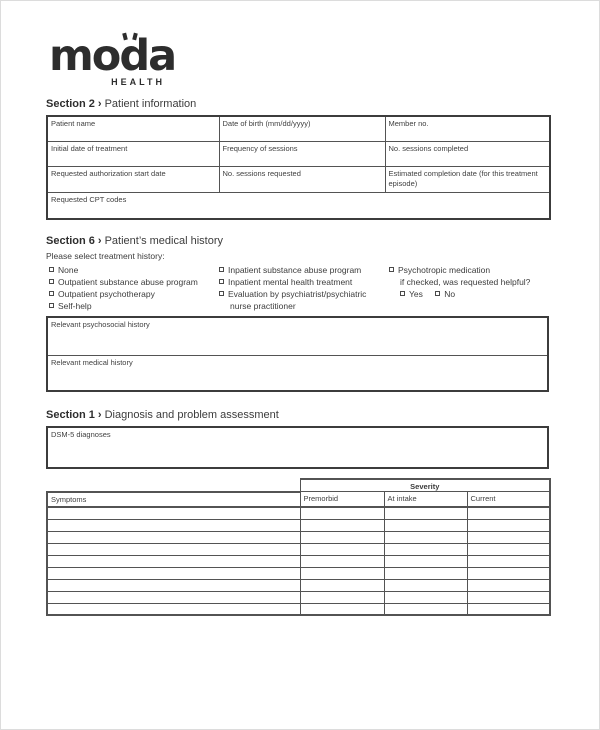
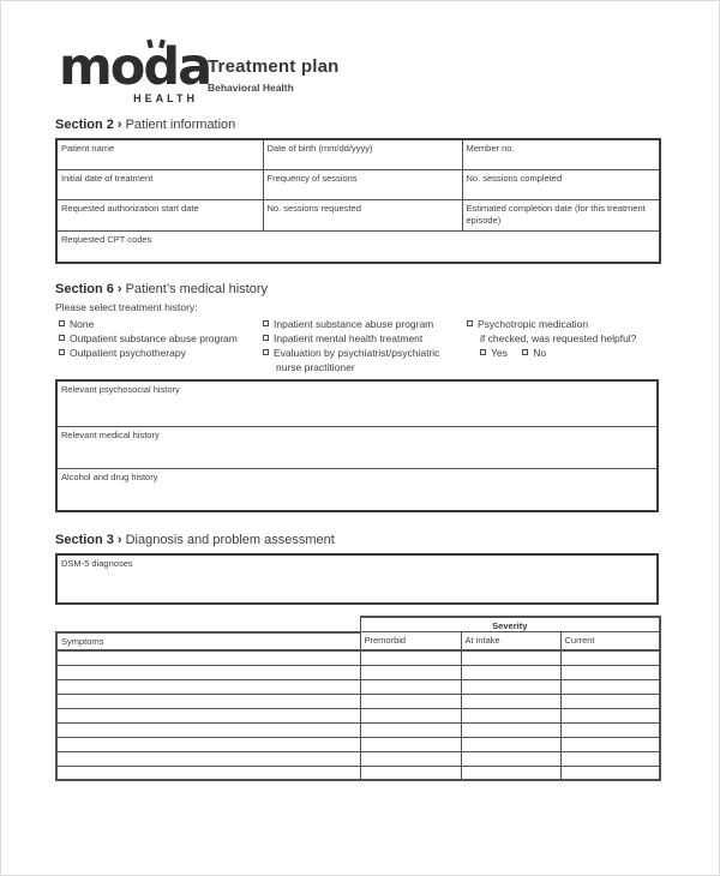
  moda
  HEALTH
+ Treatment plan
+ Behavioral Health
  Section 2 › Patient information
  Patient name	Date of birth (mm/dd/yyyy)	Member no.
  Initial date of treatment	Frequency of sessions	No. sessions completed
  Requested authorization start date	No. sessions requested	Estimated completion date (for this treatment episode)
  Requested CPT codes
  Section 6 › Patient’s medical history
  Please select treatment history:
  None
  Outpatient substance abuse program
  Outpatient psychotherapy
- Self-help
  Inpatient substance abuse program
  Inpatient mental health treatment
  Evaluation by psychiatrist/psychiatric nurse practitioner
  Psychotropic medication
  if checked, was requested helpful?
  Yes No
  Relevant psychosocial history
  Relevant medical history
+ Alcohol and drug history
- Section 1 › Diagnosis and problem assessment
+ Section 3 › Diagnosis and problem assessment
  DSM-5 diagnoses
  	Severity
  Symptoms	Premorbid	At intake	Current
